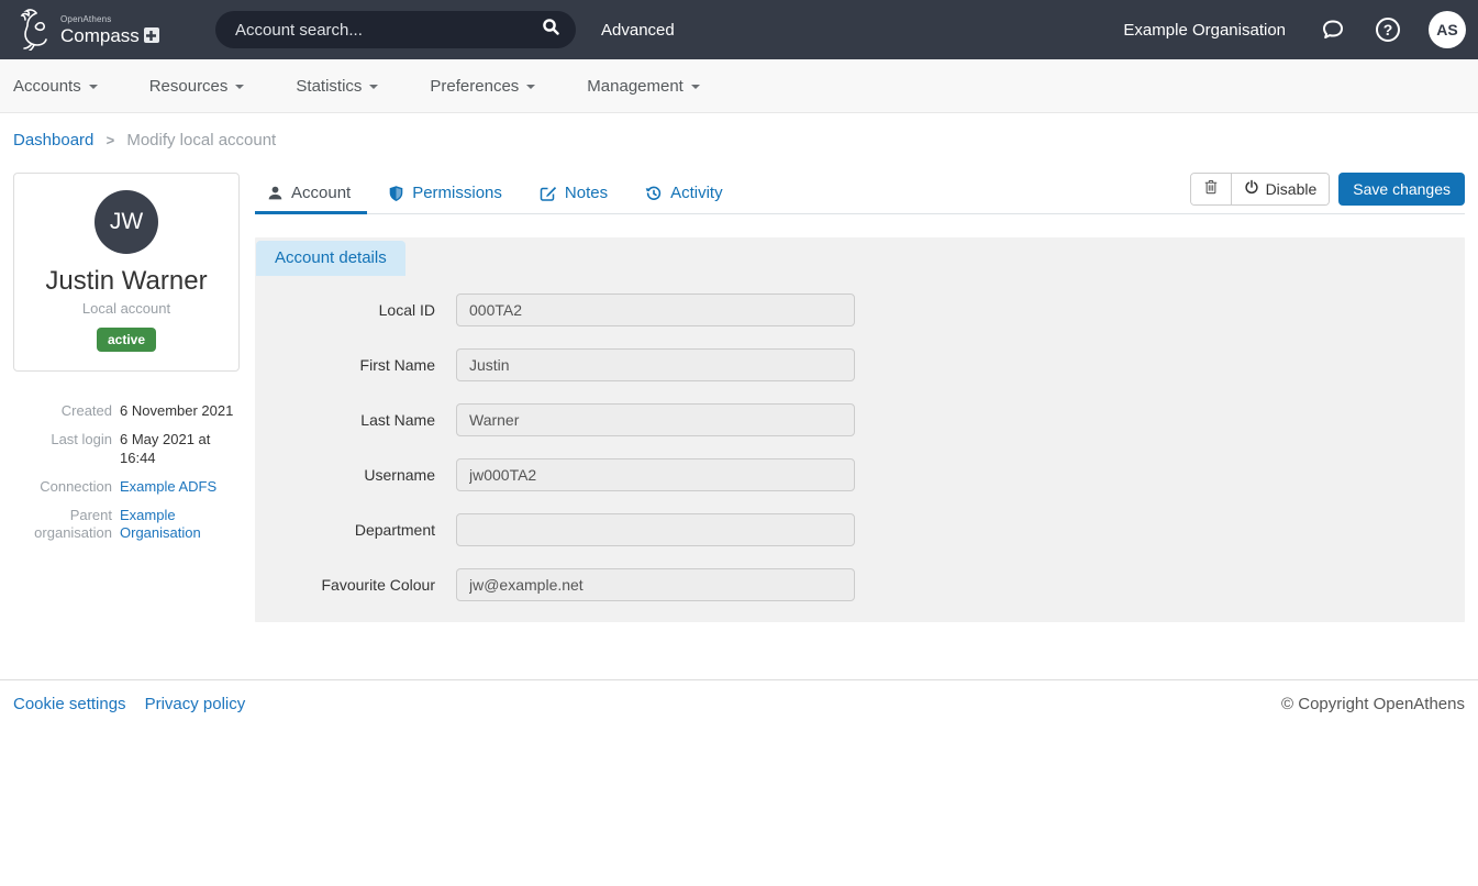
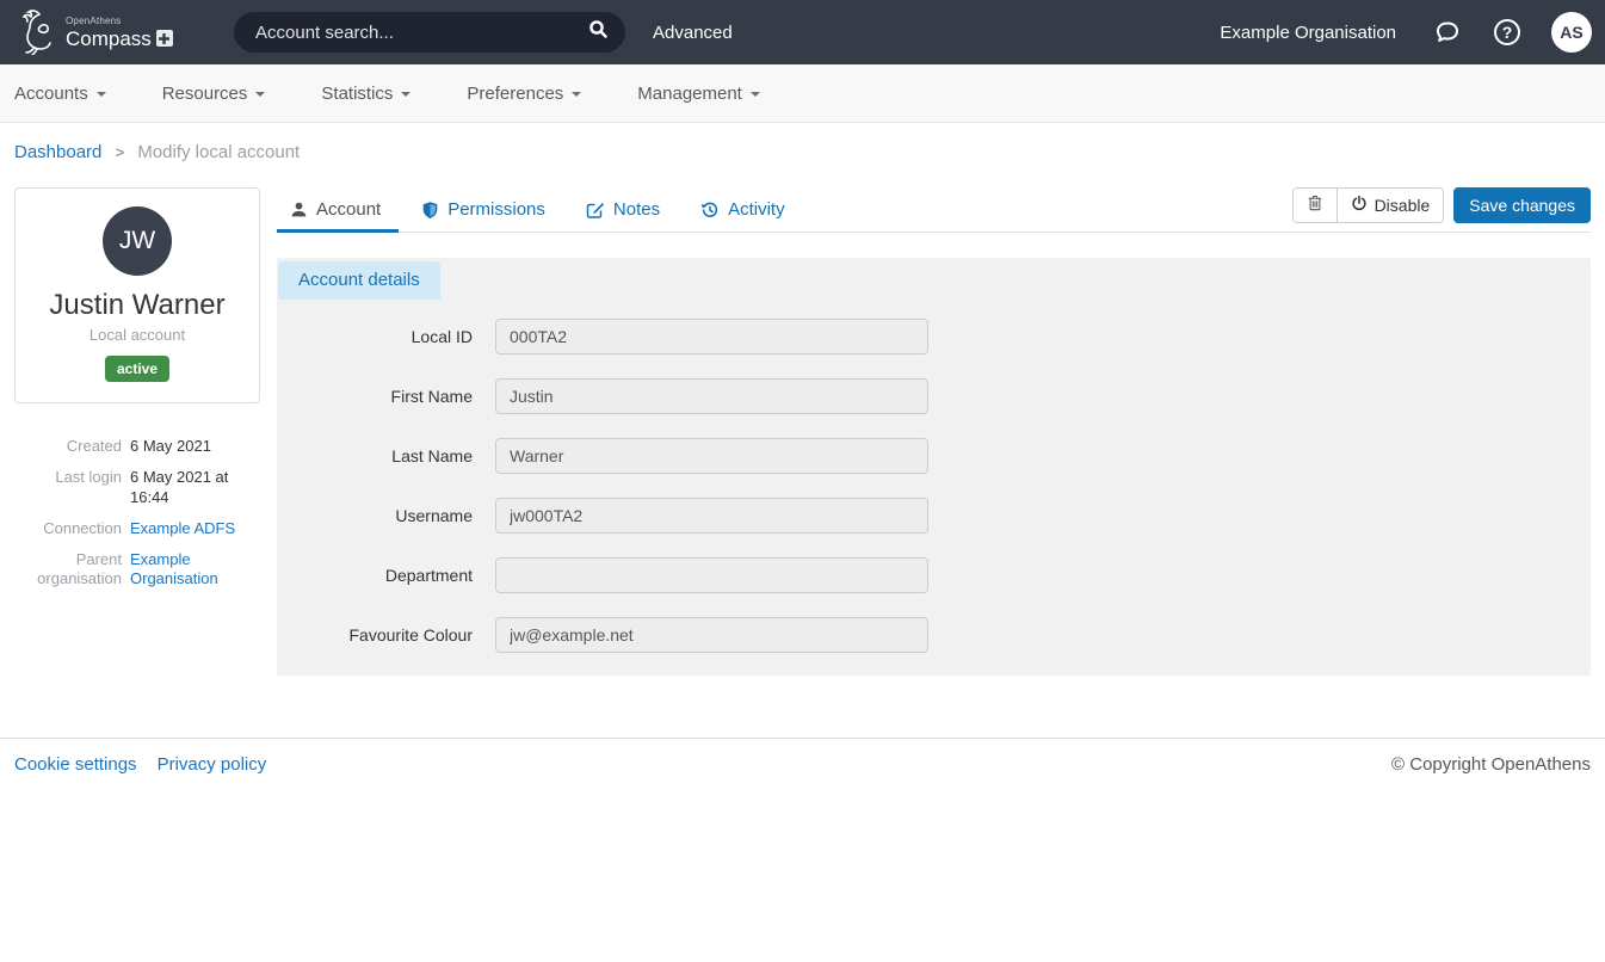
  OpenAthens
  Compass
  Account search...
  Advanced
  Example Organisation
  ?
  AS
  Accounts
  Resources
  Statistics
  Preferences
  Management
  Dashboard > Modify local account
  JW
  Justin Warner
  Local account
  active
  Created
- 6 November 2021
+ 6 May 2021
  Last login
  6 May 2021 at 16:44
  Connection
  Example ADFS
  Parent organisation
  Example Organisation
  Account
  Permissions
  Notes
  Activity
  Disable
  Save changes
  Account details
  Local ID
  000TA2
  First Name
  Justin
  Last Name
  Warner
  Username
  jw000TA2
  Department
  Favourite Colour
  jw@example.net
  Cookie settings
  Privacy policy
  © Copyright OpenAthens
